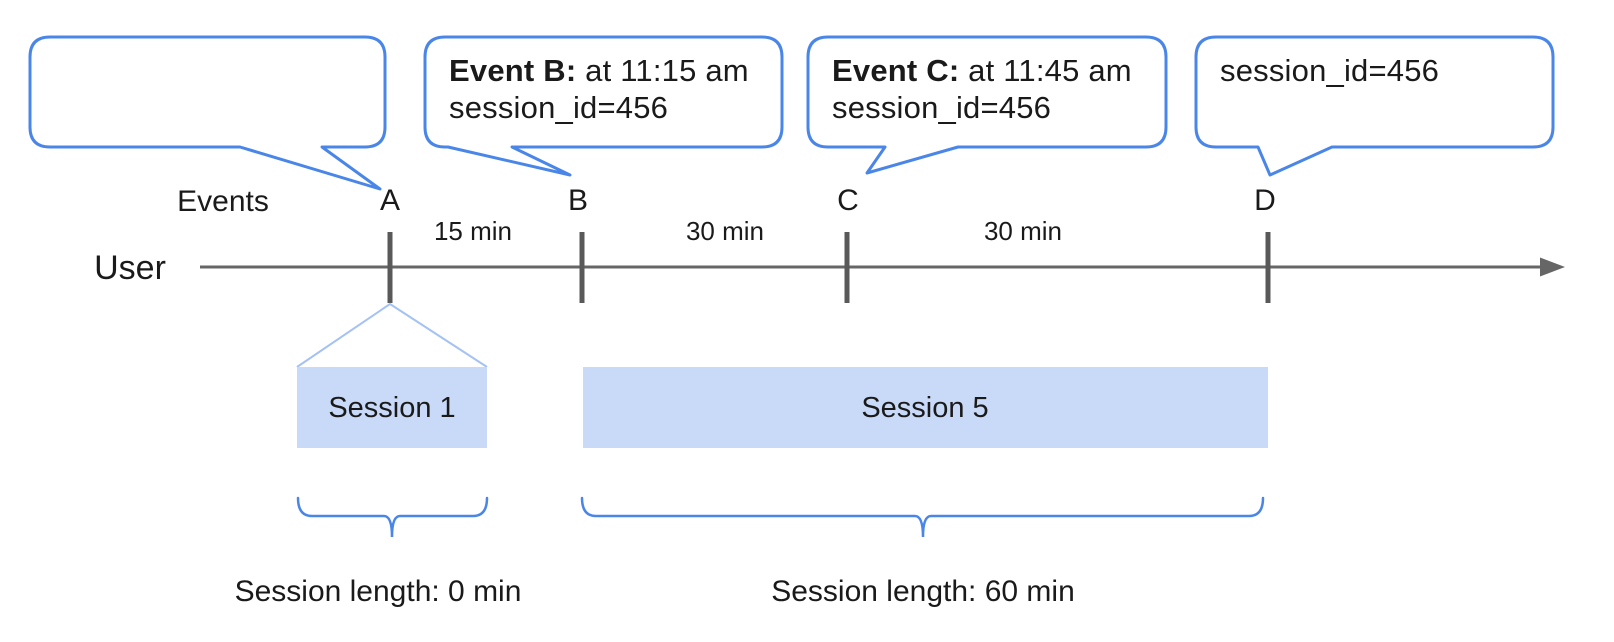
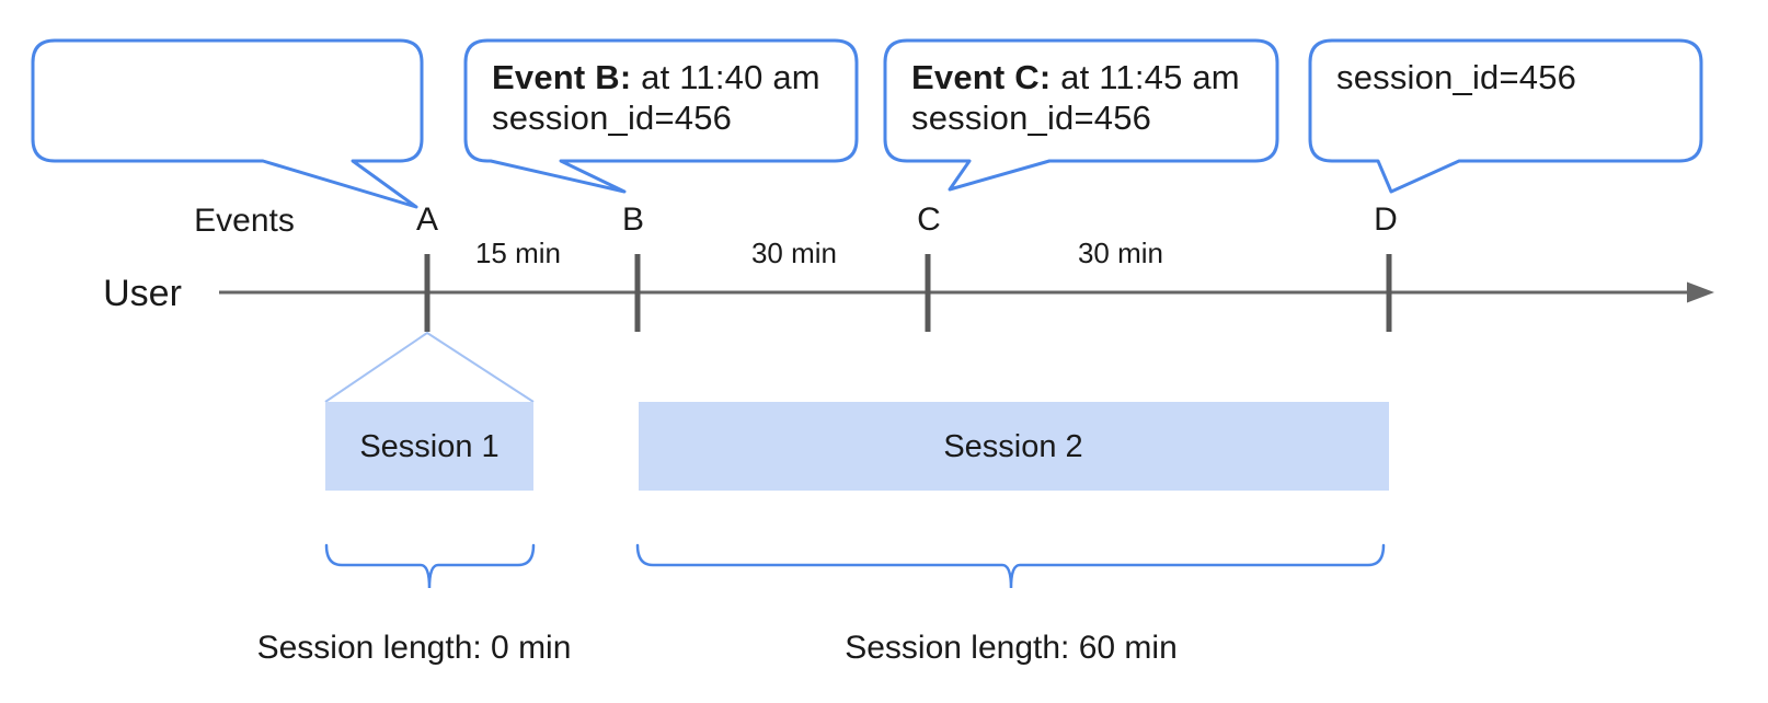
- Event B: at 11:15 am
+ Event B: at 11:40 am
  session_id=456
  Event C: at 11:45 am
  session_id=456
  session_id=456
  Events
  User
  A
  B
  C
  D
  15 min
  30 min
  30 min
  Session 1
- Session 5
+ Session 2
  Session length: 0 min
  Session length: 60 min
